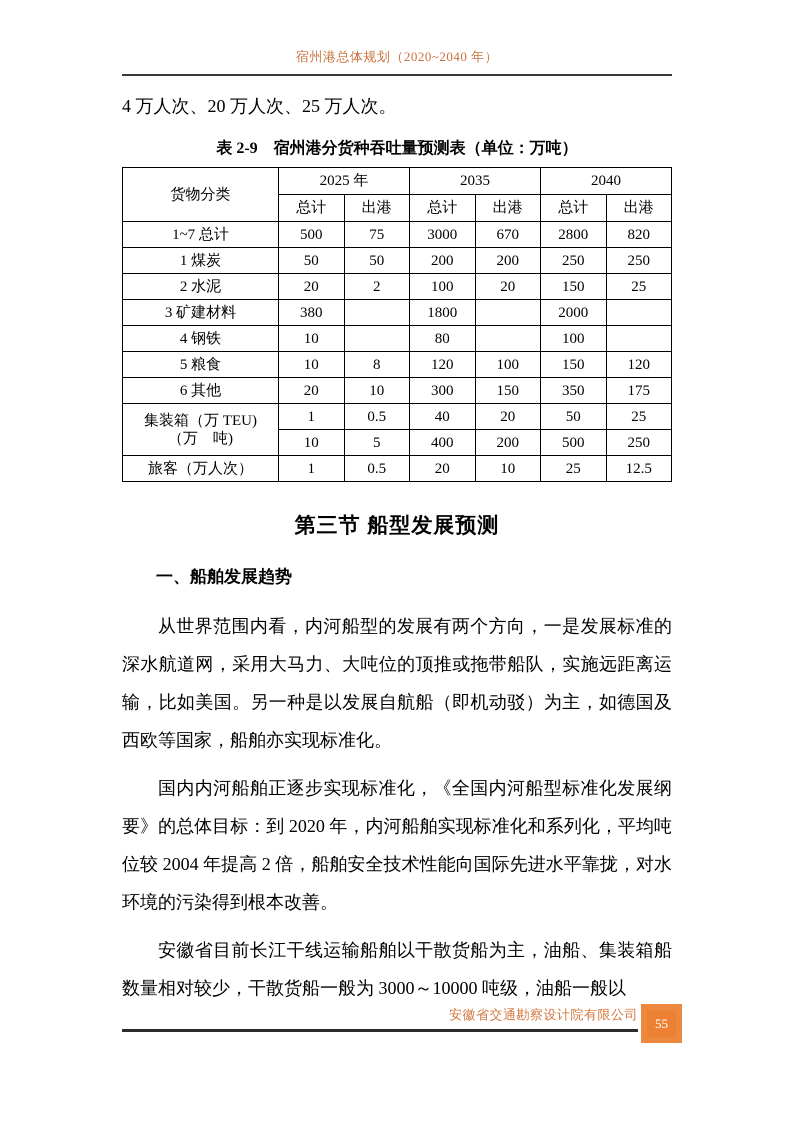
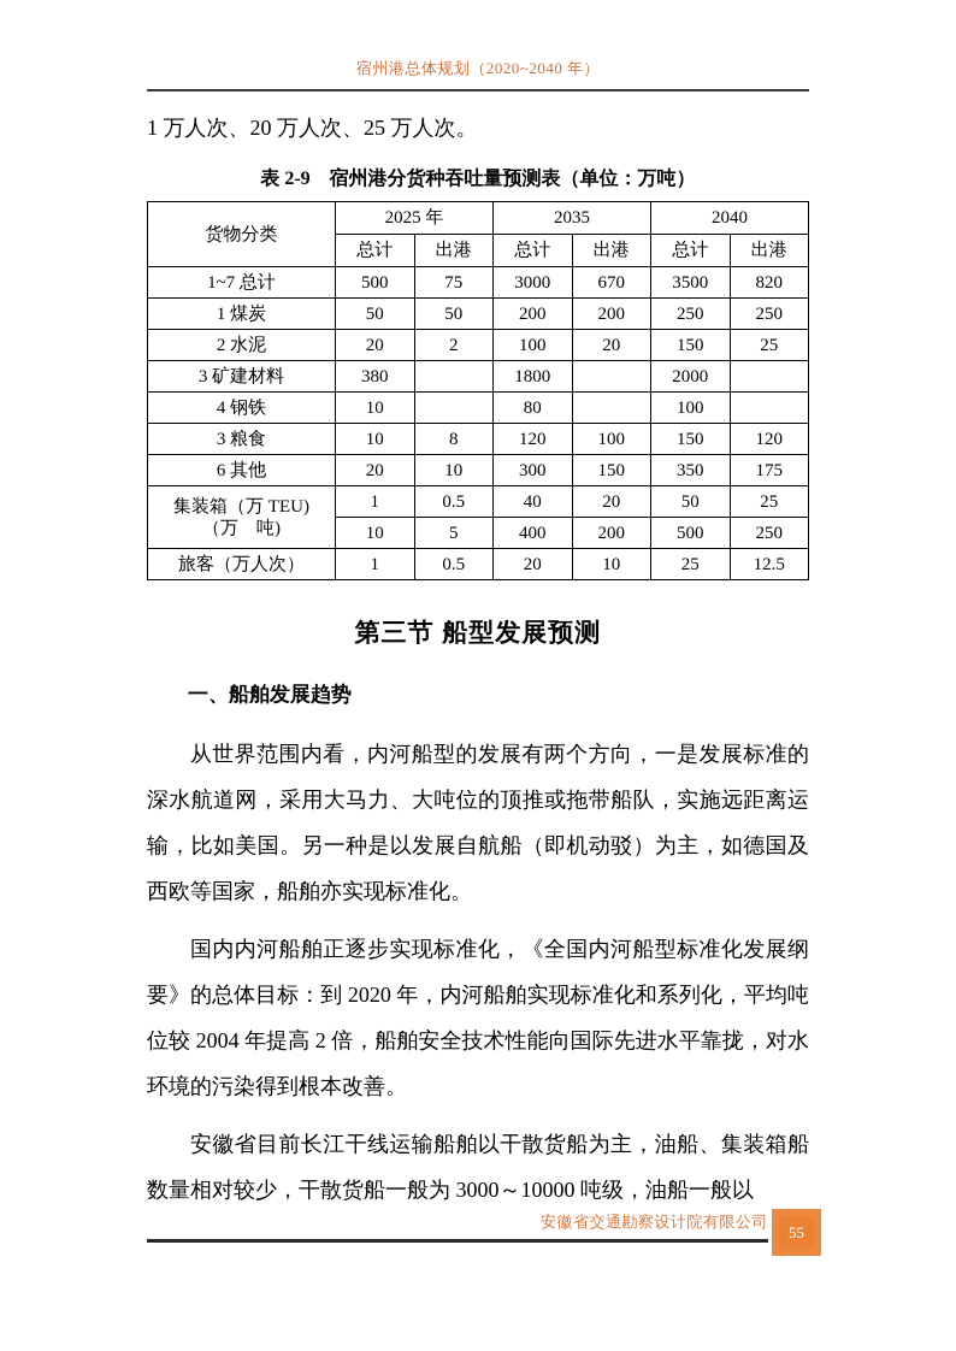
  宿州港总体规划（2020~2040 年）
- 4 万人次、20 万人次、25 万人次。
+ 1 万人次、20 万人次、25 万人次。
  表 2-9 宿州港分货种吞吐量预测表（单位：万吨）
  货物分类	2025 年	2035	2040
  总计	出港	总计	出港	总计	出港
- 1~7 总计	500	75	3000	670	2800	820
+ 1~7 总计	500	75	3000	670	3500	820
  1 煤炭	50	50	200	200	250	250
  2 水泥	20	2	100	20	150	25
  3 矿建材料	380		1800		2000
  4 钢铁	10		80		100
- 5 粮食	10	8	120	100	150	120
+ 3 粮食	10	8	120	100	150	120
  6 其他	20	10	300	150	350	175
  集装箱（万 TEU)（万 吨)	1	0.5	40	20	50	25
  10	5	400	200	500	250
  旅客（万人次）	1	0.5	20	10	25	12.5
  第三节 船型发展预测
  一、船舶发展趋势
  从世界范围内看，内河船型的发展有两个方向，一是发展标准的深水航道网，采用大马力、大吨位的顶推或拖带船队，实施远距离运输，比如美国。另一种是以发展自航船（即机动驳）为主，如德国及西欧等国家，船舶亦实现标准化。
  国内内河船舶正逐步实现标准化，《全国内河船型标准化发展纲要》的总体目标：到 2020 年，内河船舶实现标准化和系列化，平均吨位较 2004 年提高 2 倍，船舶安全技术性能向国际先进水平靠拢，对水环境的污染得到根本改善。
  安徽省目前长江干线运输船舶以干散货船为主，油船、集装箱船数量相对较少，干散货船一般为 3000～10000 吨级，油船一般以
  安徽省交通勘察设计院有限公司
  55
